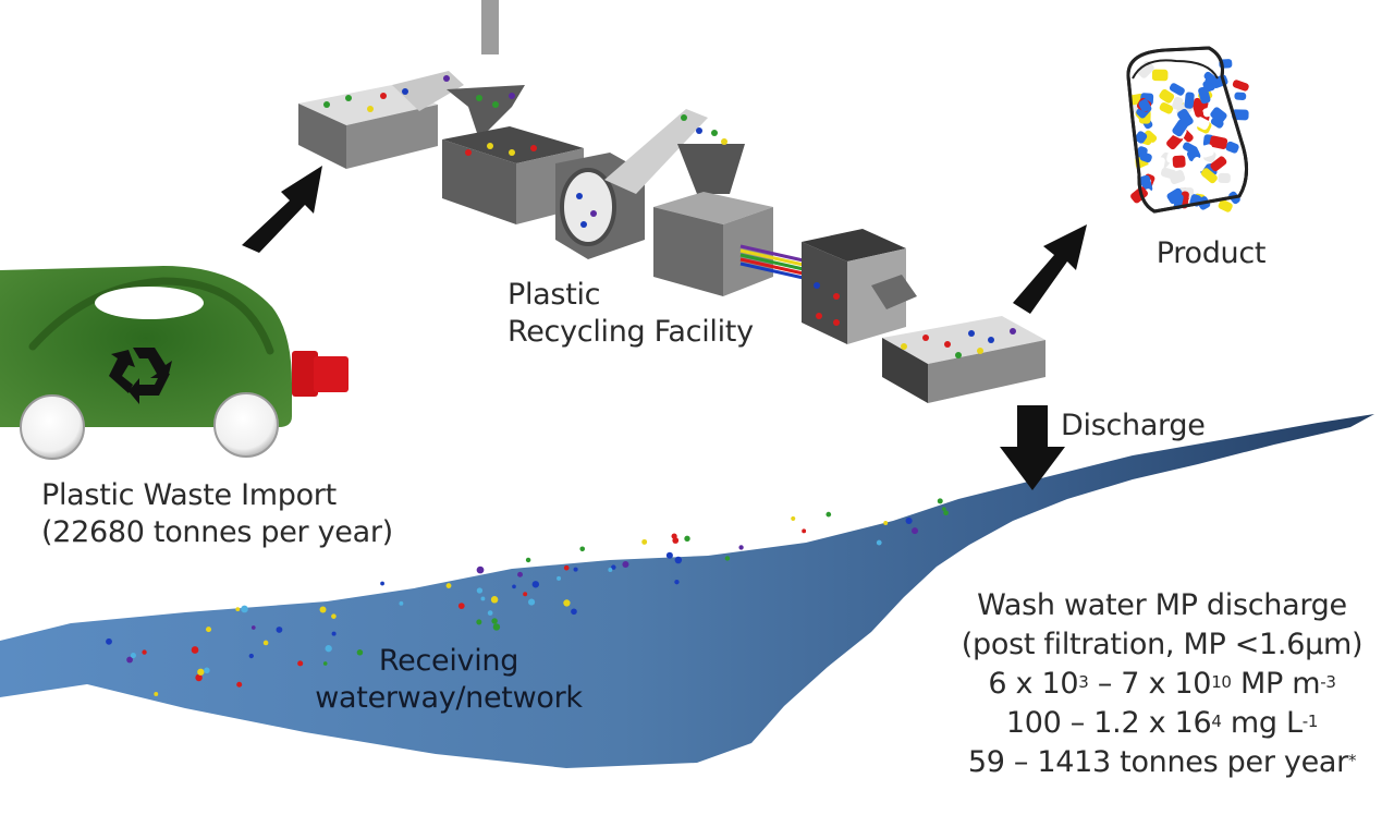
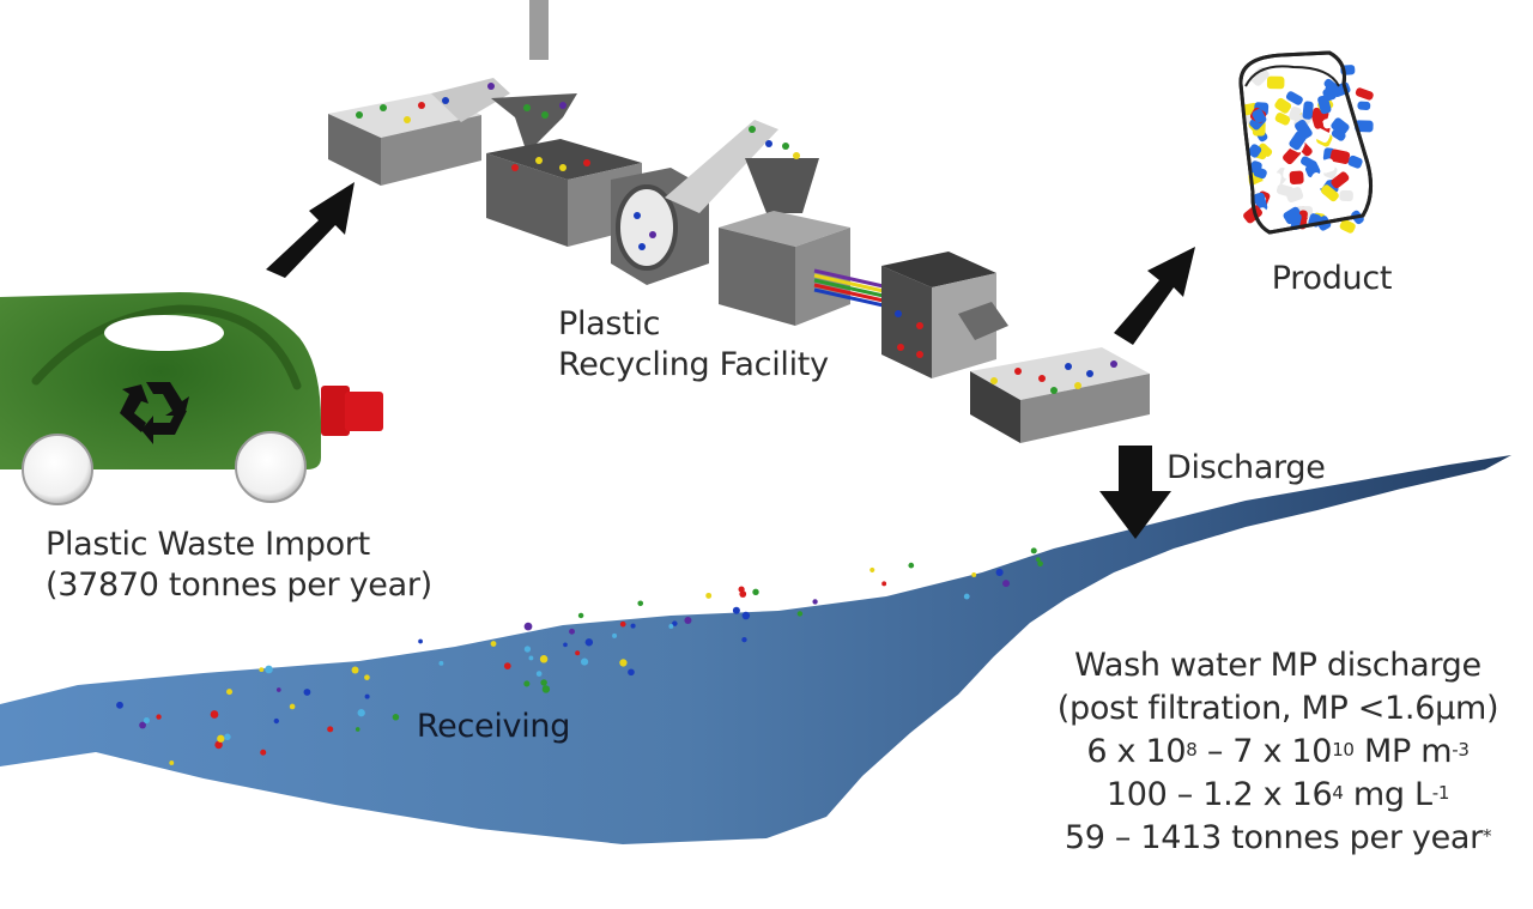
  Plastic Waste Import
- (22680 tonnes per year)
+ (37870 tonnes per year)
  Plastic
  Recycling Facility
  Product
  Discharge
  Receiving
- waterway/network
  Wash water MP discharge
  (post filtration, MP <1.6µm)
- 6 x 103 – 7 x 1010 MP m-3
+ 6 x 108 – 7 x 1010 MP m-3
  100 – 1.2 x 164 mg L-1
  59 – 1413 tonnes per year*
